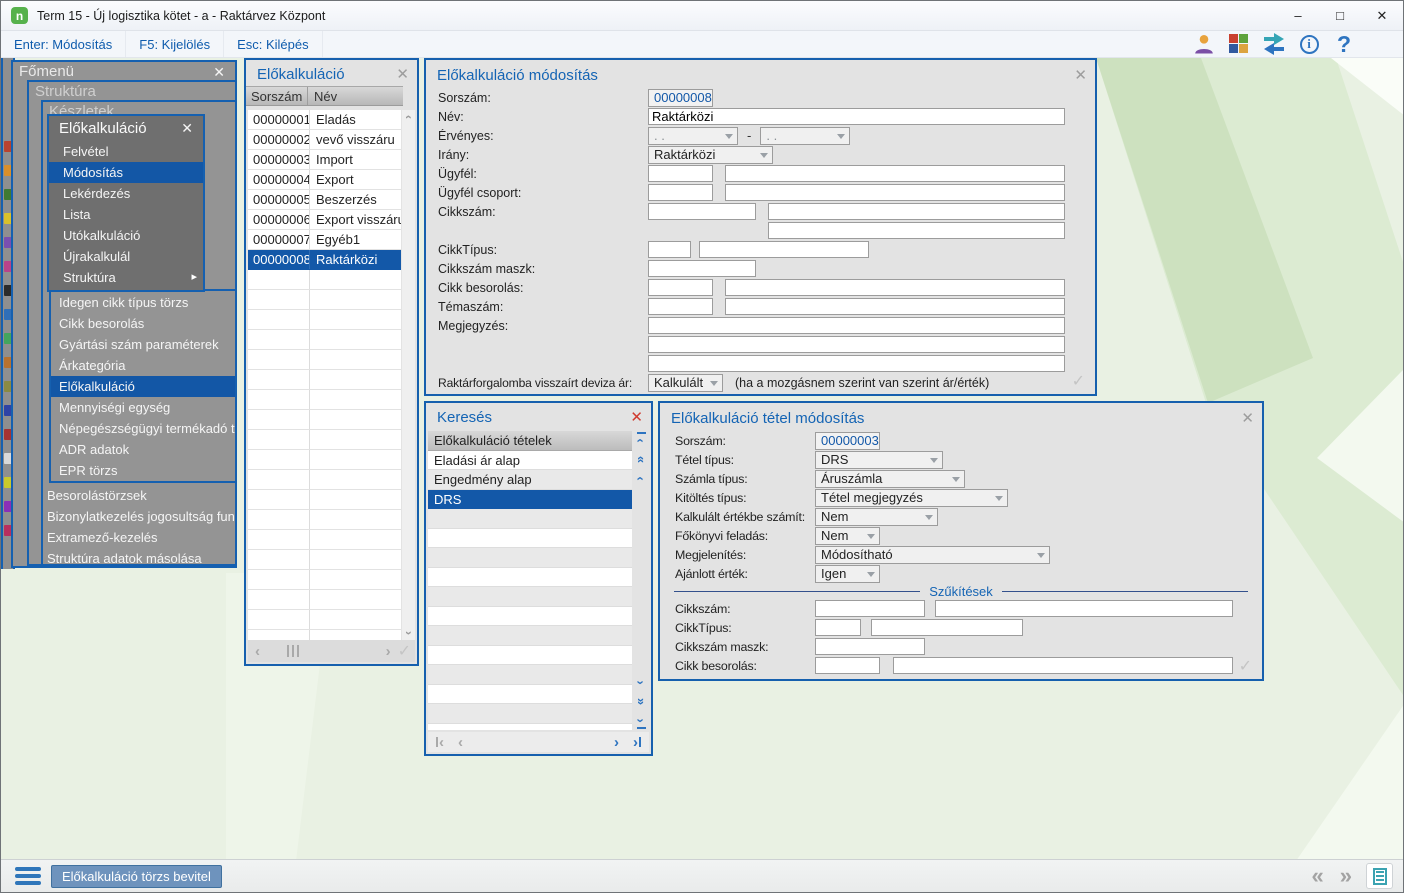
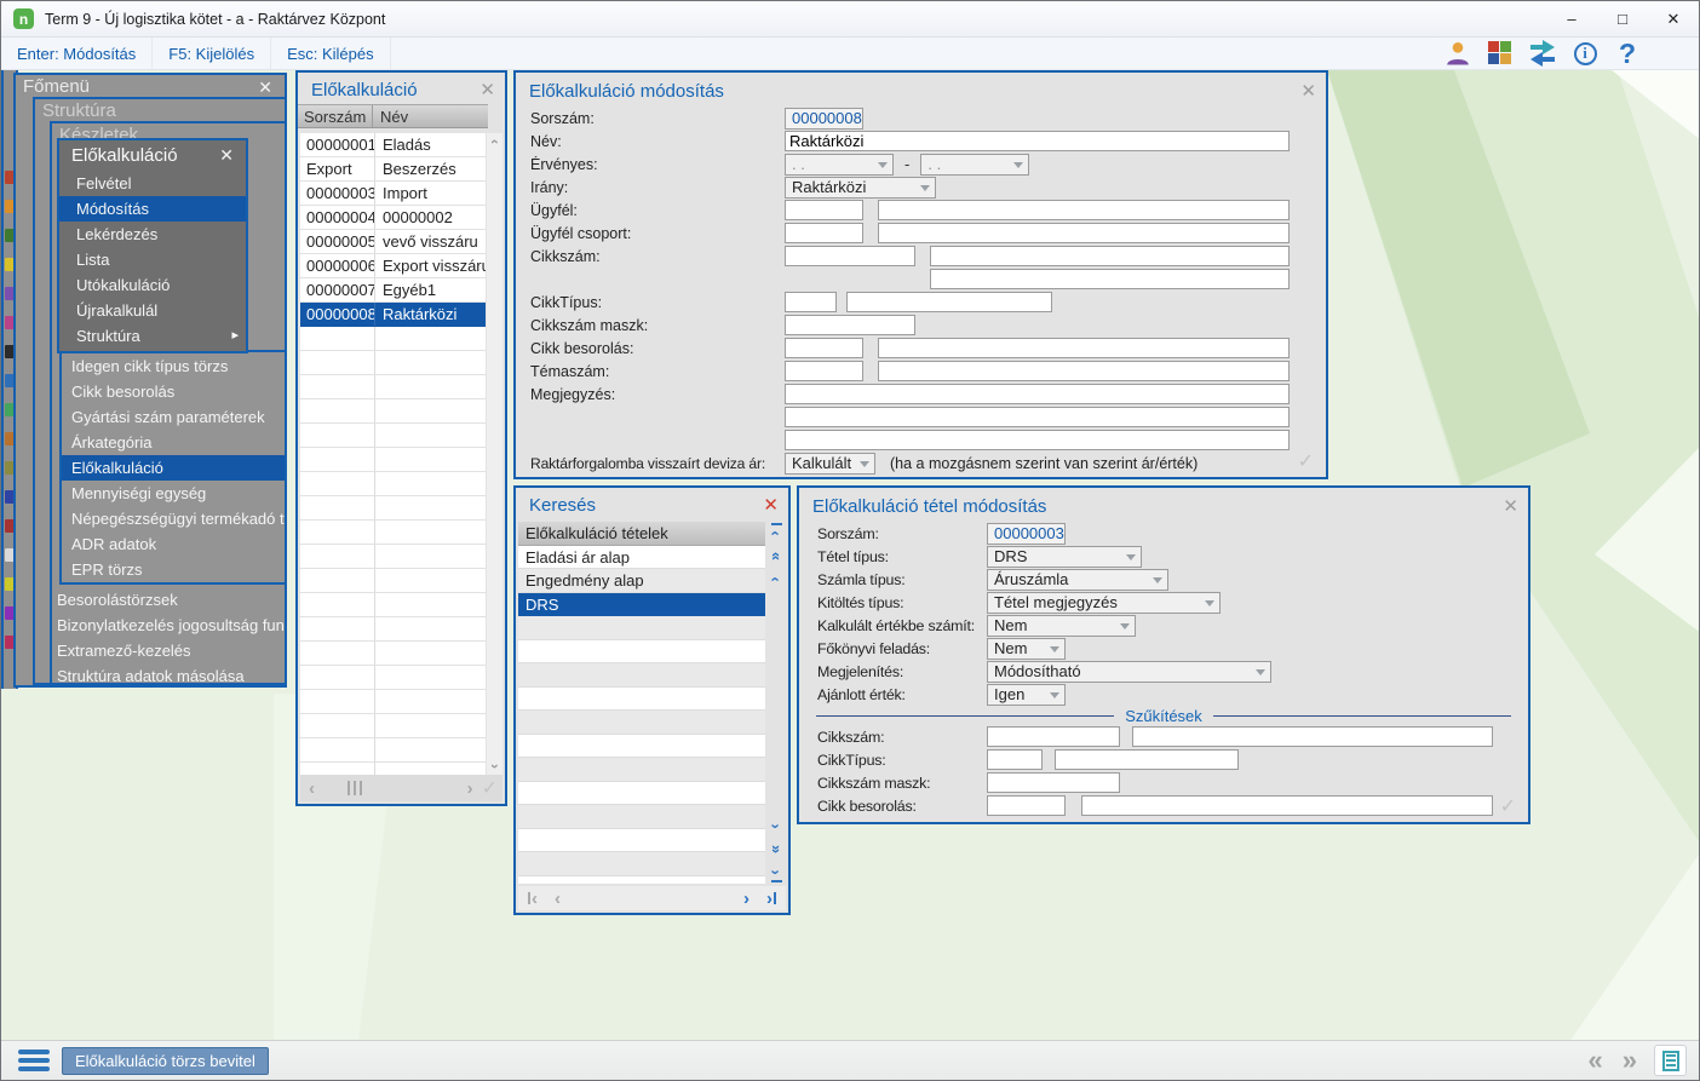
  n
- Term 15 - Új logisztika kötet - a - Raktárvez Központ
+ Term 9 - Új logisztika kötet - a - Raktárvez Központ
  –
  □
  ✕
  Enter: Módosítás
  F5: Kijelölés
  Esc: Kilépés
  i
  ?
  Főmenü
  ✕
  Struktúra
  Készletek
  Besorolástörzsek
  Bizonylatkezelés jogosultság fun
  Extramező-kezelés
  Struktúra adatok másolása
  Idegen cikk típus törzs
  Cikk besorolás
  Gyártási szám paraméterek
  Árkategória
  Előkalkuláció
  Mennyiségi egység
  Népegészségügyi termékadó t
  ADR adatok
  EPR törzs
  Előkalkuláció
  ✕
  Felvétel
  Módosítás
  Lekérdezés
  Lista
  Utókalkuláció
  Újrakalkulál
  Struktúra
  ▸
  Előkalkuláció
  ✕
  Sorszám
  Név
  00000001
  Eladás
- 00000002
+ Export
- vevő visszáru
+ Beszerzés
  00000003
  Import
  00000004
- Export
+ 00000002
  00000005
- Beszerzés
+ vevő visszáru
  00000006
  Export visszár
  00000007
  Egyéb1
  00000008
  Raktárközi
  ‹
  ›
  ✓
  Előkalkuláció módosítás
  ✕
  Sorszám:
  00000008
  Név:
  Raktárközi
  Érvényes:
  . .
  -
  . .
  Irány:
  Raktárközi
  Ügyfél:
  Ügyfél csoport:
  Cikkszám:
  CikkTípus:
  Cikkszám maszk:
  Cikk besorolás:
  Témaszám:
  Megjegyzés:
  Raktárforgalomba visszaírt deviza ár:
  Kalkulált
  (ha a mozgásnem szerint van szerint ár/érték)
  ✓
  Keresés
  ✕
  Előkalkuláció tételek
  Eladási ár alap
  Engedmény alap
  DRS
  ‹
  ‹
  ›
  ›
  Előkalkuláció tétel módosítás
  ✕
  Sorszám:
  00000003
  Tétel típus:
  DRS
  Számla típus:
  Áruszámla
  Kitöltés típus:
  Tétel megjegyzés
  Kalkulált értékbe számít:
  Nem
  Főkönyvi feladás:
  Nem
  Megjelenítés:
  Módosítható
  Ajánlott érték:
  Igen
  Szűkítések
  Cikkszám:
  CikkTípus:
  Cikkszám maszk:
  Cikk besorolás:
  ✓
  Előkalkuláció törzs bevitel
  «
  »
